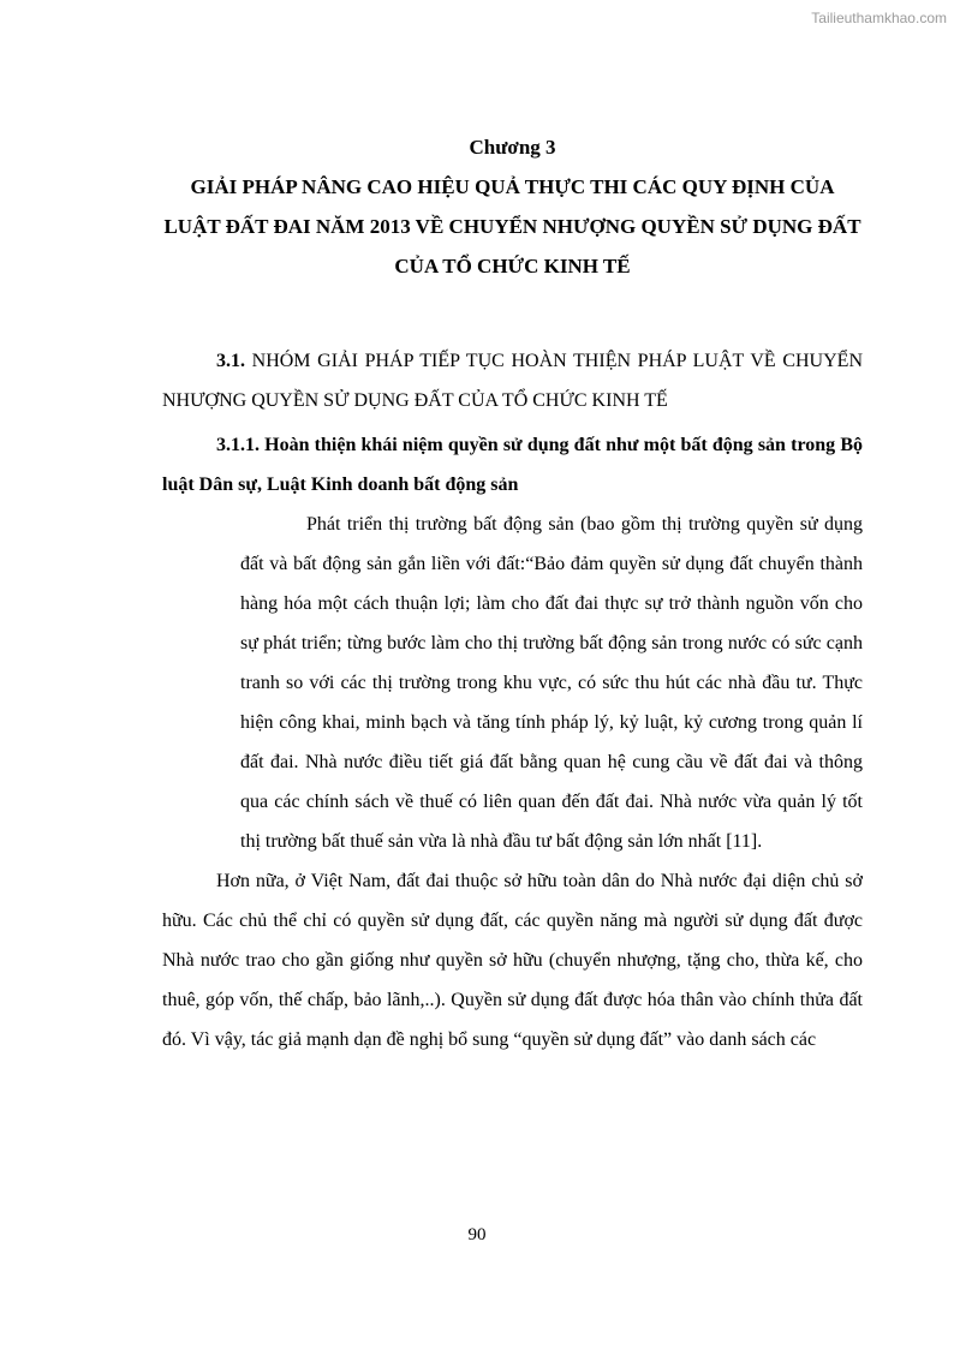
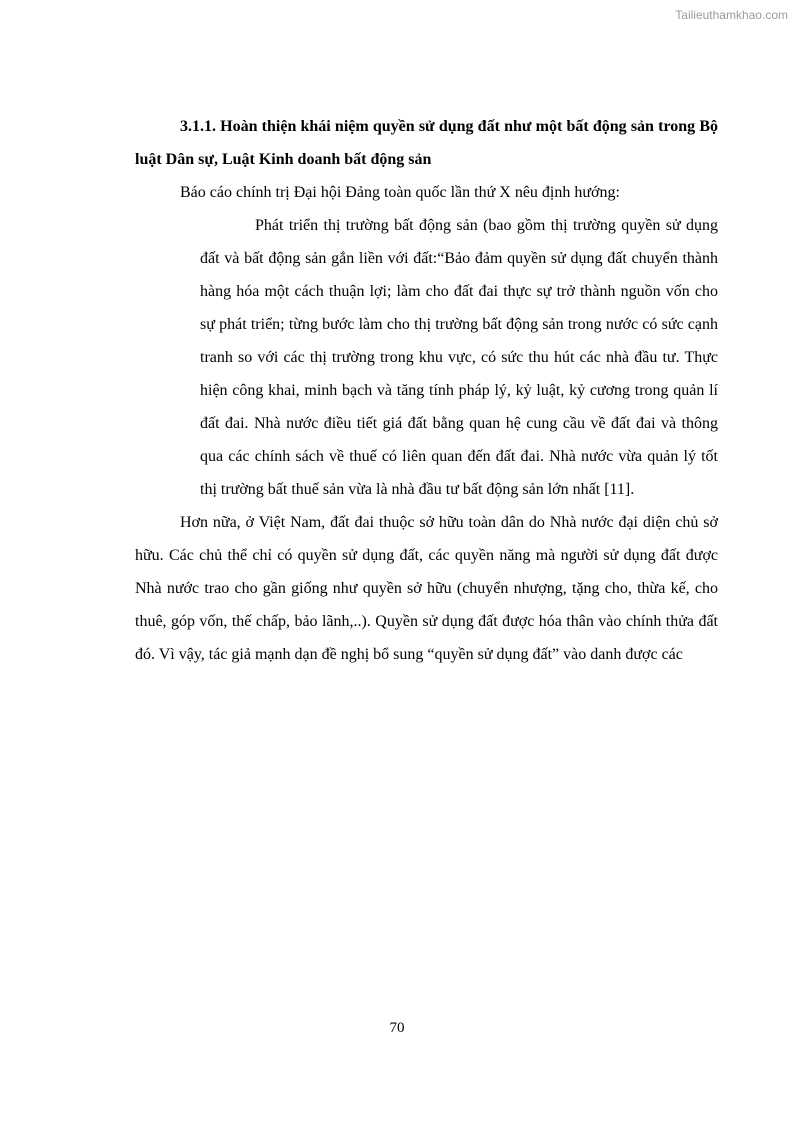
  Tailieuthamkhao.com
- Chương 3
- GIẢI PHÁP NÂNG CAO HIỆU QUẢ THỰC THI CÁC QUY ĐỊNH CỦA LUẬT ĐẤT ĐAI NĂM 2013 VỀ CHUYỂN NHƯỢNG QUYỀN SỬ DỤNG ĐẤT CỦA TỔ CHỨC KINH TẾ
- 3.1. NHÓM GIẢI PHÁP TIẾP TỤC HOÀN THIỆN PHÁP LUẬT VỀ CHUYỂN NHƯỢNG QUYỀN SỬ DỤNG ĐẤT CỦA TỔ CHỨC KINH TẾ
  3.1.1. Hoàn thiện khái niệm quyền sử dụng đất như một bất động sản trong Bộ luật Dân sự, Luật Kinh doanh bất động sản
+ Báo cáo chính trị Đại hội Đảng toàn quốc lần thứ X nêu định hướng:
  Phát triển thị trường bất động sản (bao gồm thị trường quyền sử dụng đất và bất động sản gắn liền với đất:“Bảo đảm quyền sử dụng đất chuyển thành hàng hóa một cách thuận lợi; làm cho đất đai thực sự trở thành nguồn vốn cho sự phát triển; từng bước làm cho thị trường bất động sản trong nước có sức cạnh tranh so với các thị trường trong khu vực, có sức thu hút các nhà đầu tư. Thực hiện công khai, minh bạch và tăng tính pháp lý, kỷ luật, kỷ cương trong quản lí đất đai. Nhà nước điều tiết giá đất bằng quan hệ cung cầu về đất đai và thông qua các chính sách về thuế có liên quan đến đất đai. Nhà nước vừa quản lý tốt thị trường bất thuế sản vừa là nhà đầu tư bất động sản lớn nhất [11].
- Hơn nữa, ở Việt Nam, đất đai thuộc sở hữu toàn dân do Nhà nước đại diện chủ sở hữu. Các chủ thể chỉ có quyền sử dụng đất, các quyền năng mà người sử dụng đất được Nhà nước trao cho gần giống như quyền sở hữu (chuyển nhượng, tặng cho, thừa kế, cho thuê, góp vốn, thế chấp, bảo lãnh,..). Quyền sử dụng đất được hóa thân vào chính thửa đất đó. Vì vậy, tác giả mạnh dạn đề nghị bổ sung “quyền sử dụng đất” vào danh sách các
+ Hơn nữa, ở Việt Nam, đất đai thuộc sở hữu toàn dân do Nhà nước đại diện chủ sở hữu. Các chủ thể chỉ có quyền sử dụng đất, các quyền năng mà người sử dụng đất được Nhà nước trao cho gần giống như quyền sở hữu (chuyển nhượng, tặng cho, thừa kế, cho thuê, góp vốn, thế chấp, bảo lãnh,..). Quyền sử dụng đất được hóa thân vào chính thửa đất đó. Vì vậy, tác giả mạnh dạn đề nghị bổ sung “quyền sử dụng đất” vào danh được các
- 90
+ 70
